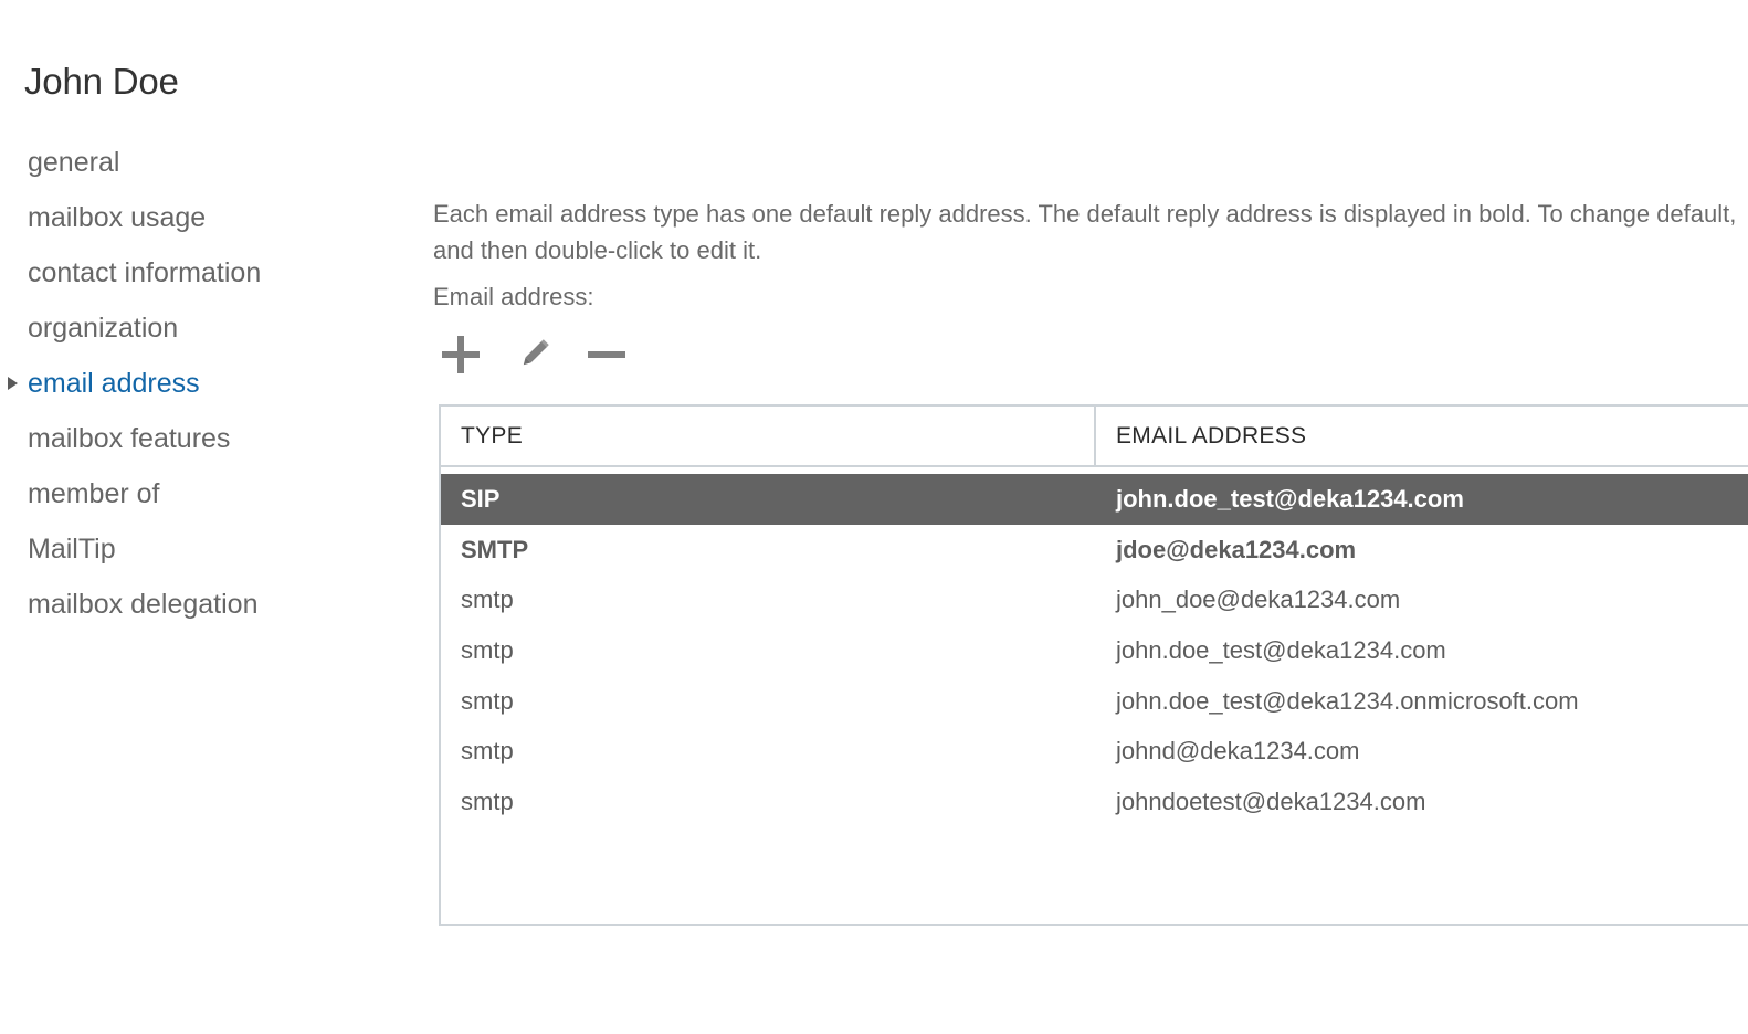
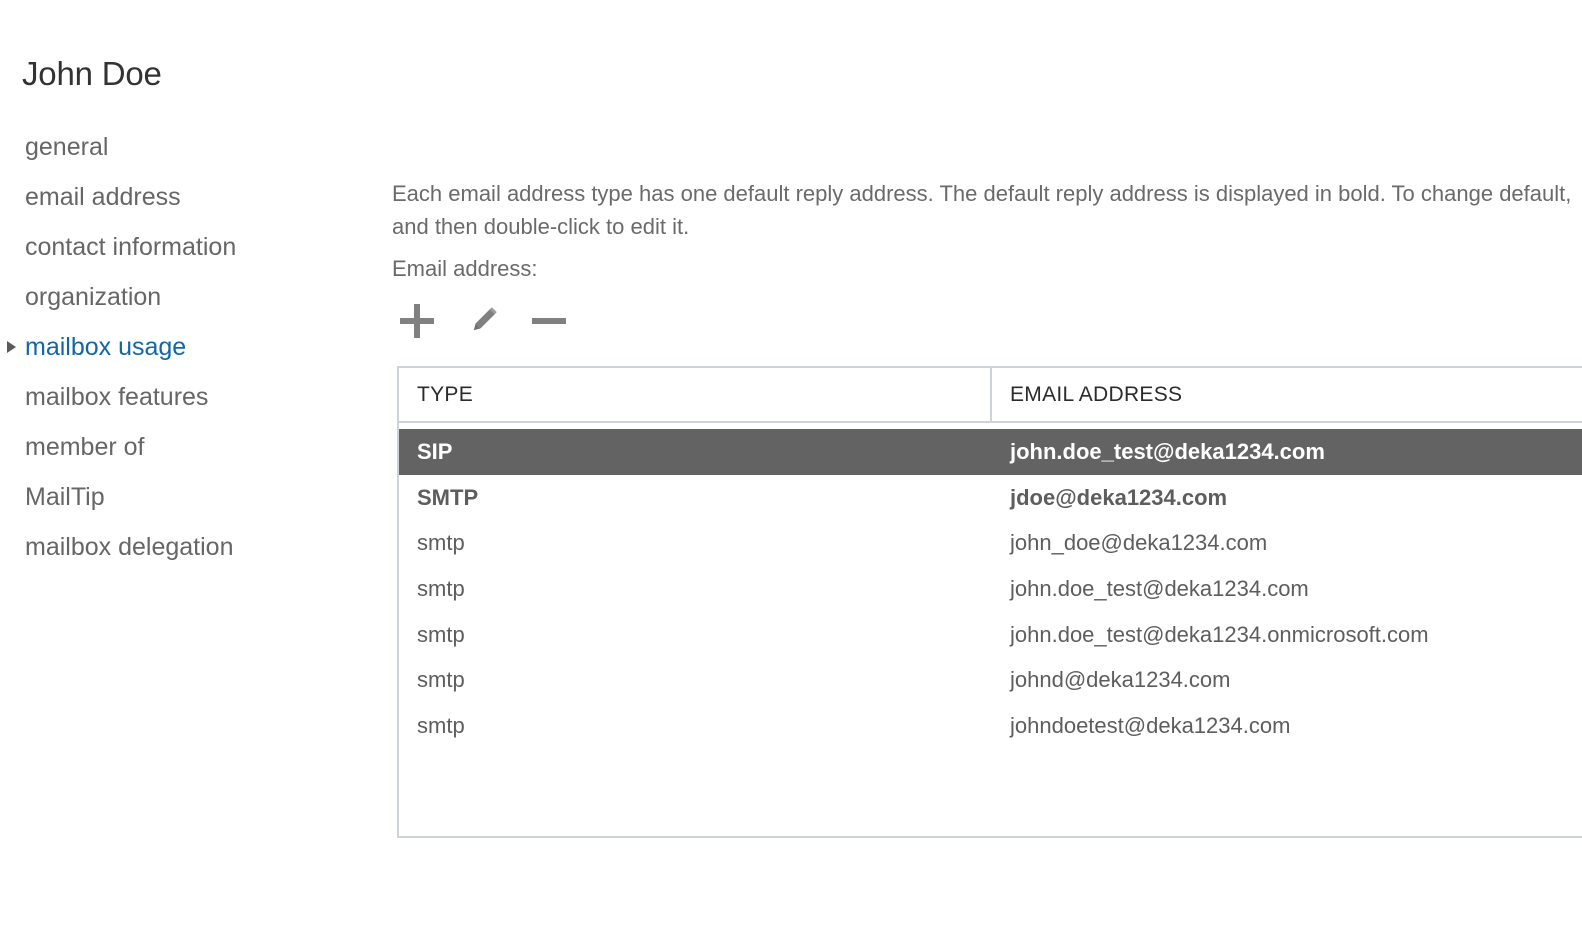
  John Doe
  general
- mailbox usage
+ email address
  contact information
  organization
- email address
+ mailbox usage
  mailbox features
  member of
  MailTip
  mailbox delegation
  Each email address type has one default reply address. The default reply address is displayed in bold. To change default, and then double-click to edit it.
  Email address:
  TYPE
  EMAIL ADDRESS
  SIP
  john.doe_test@deka1234.com
  SMTP
  jdoe@deka1234.com
  smtp
  john_doe@deka1234.com
  smtp
  john.doe_test@deka1234.com
  smtp
  john.doe_test@deka1234.onmicrosoft.com
  smtp
  johnd@deka1234.com
  smtp
  johndoetest@deka1234.com
